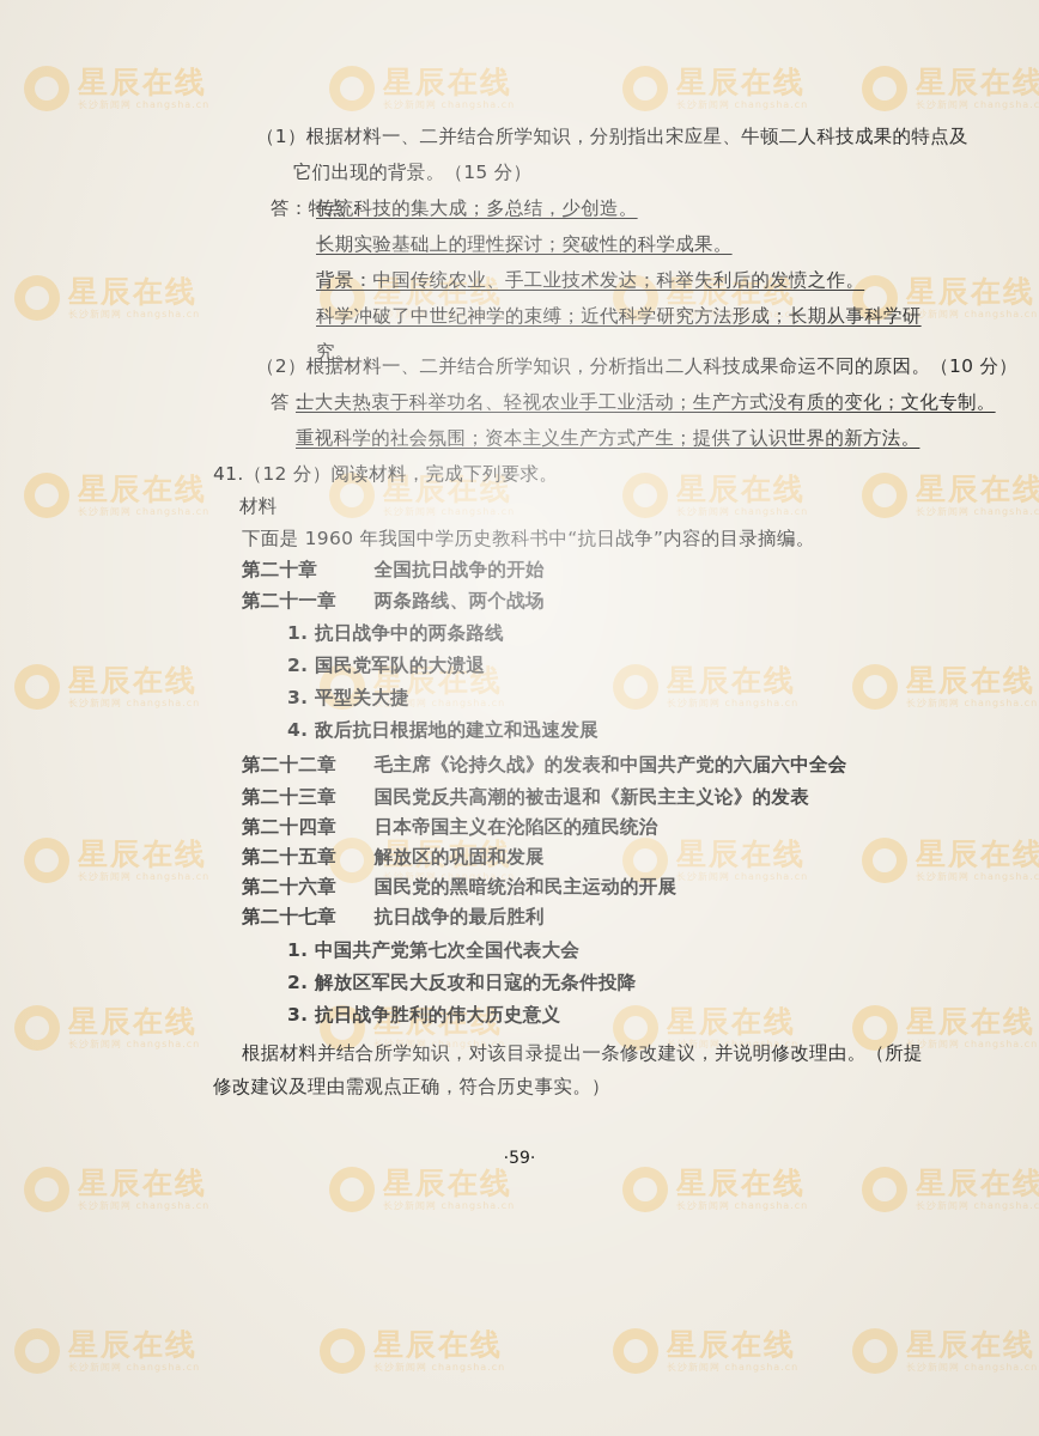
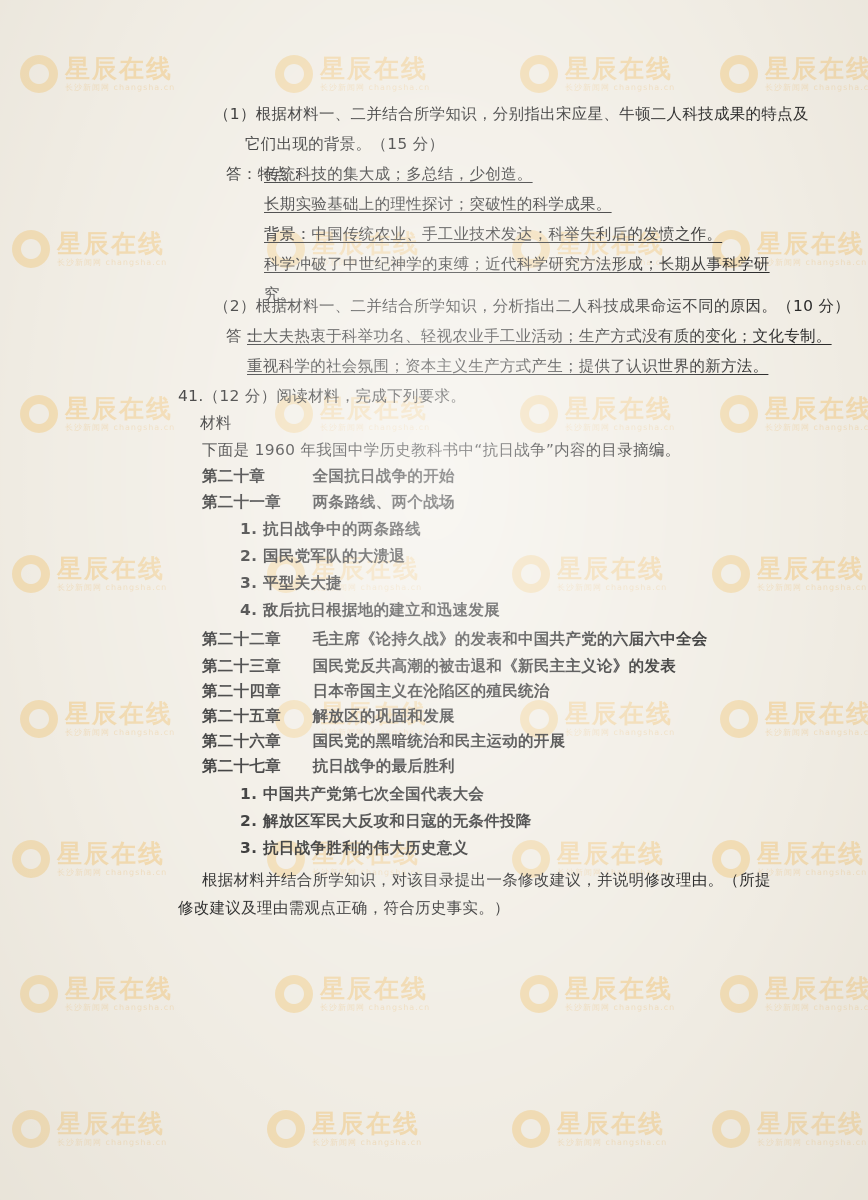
- ·59·
